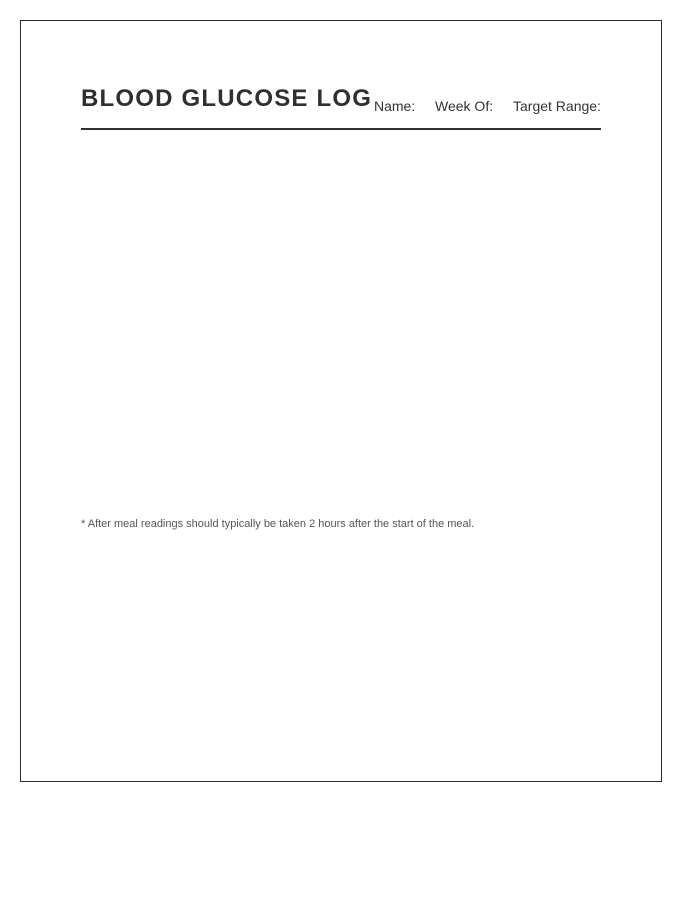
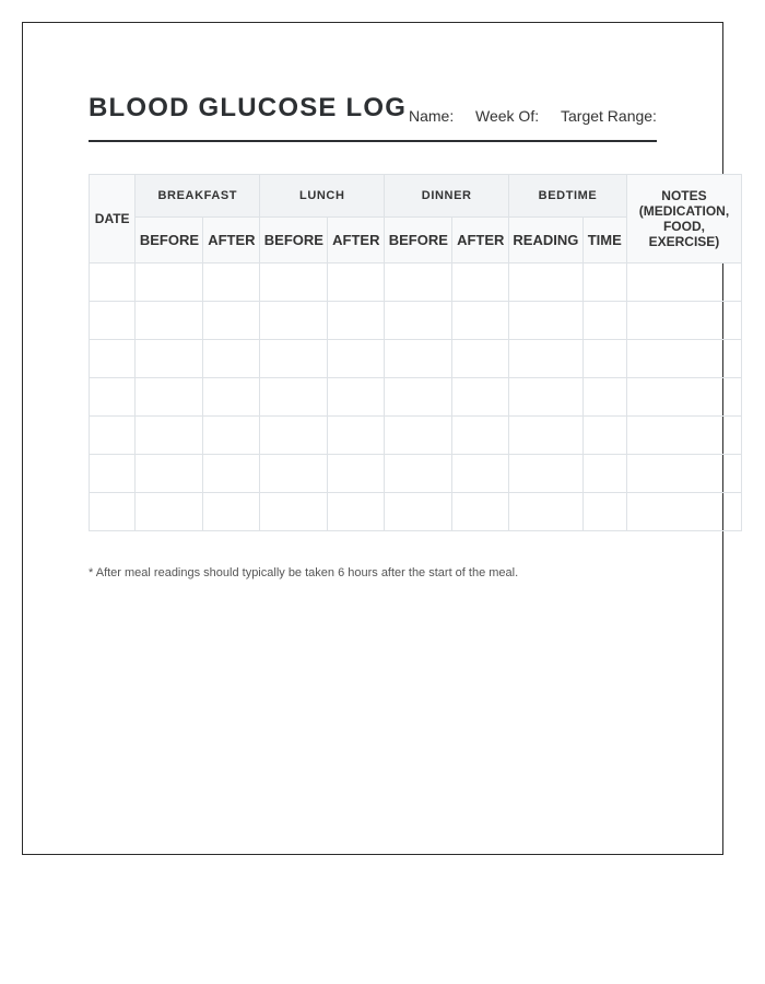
  BLOOD GLUCOSE LOG
  Name:
  Week Of:
  Target Range:
+ DATE	BREAKFAST	LUNCH	DINNER	BEDTIME	NOTES (MEDICATION, FOOD, EXERCISE)
+ BEFORE	AFTER	BEFORE	AFTER	BEFORE	AFTER	READING	TIME
- * After meal readings should typically be taken 2 hours after the start of the meal.
+ * After meal readings should typically be taken 6 hours after the start of the meal.
